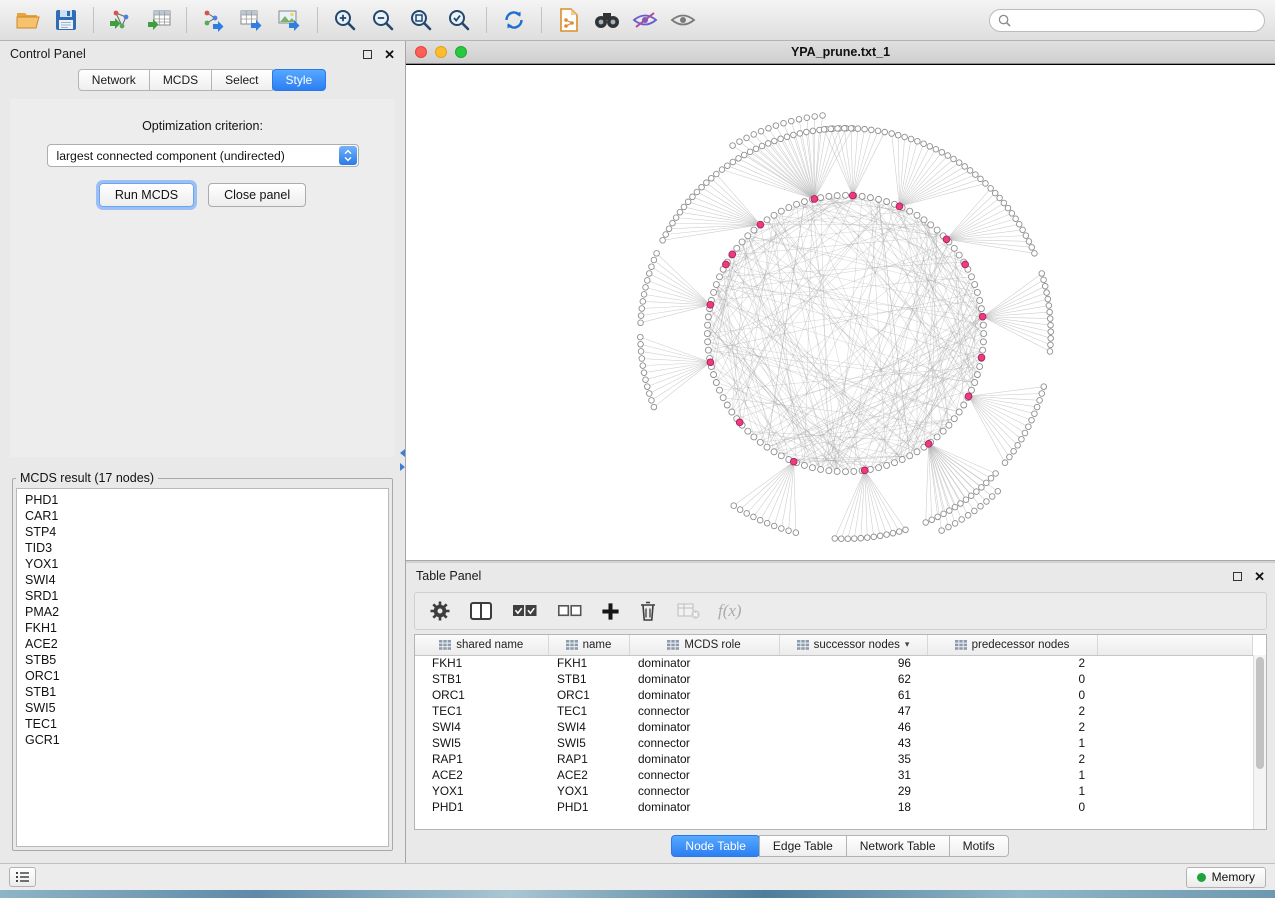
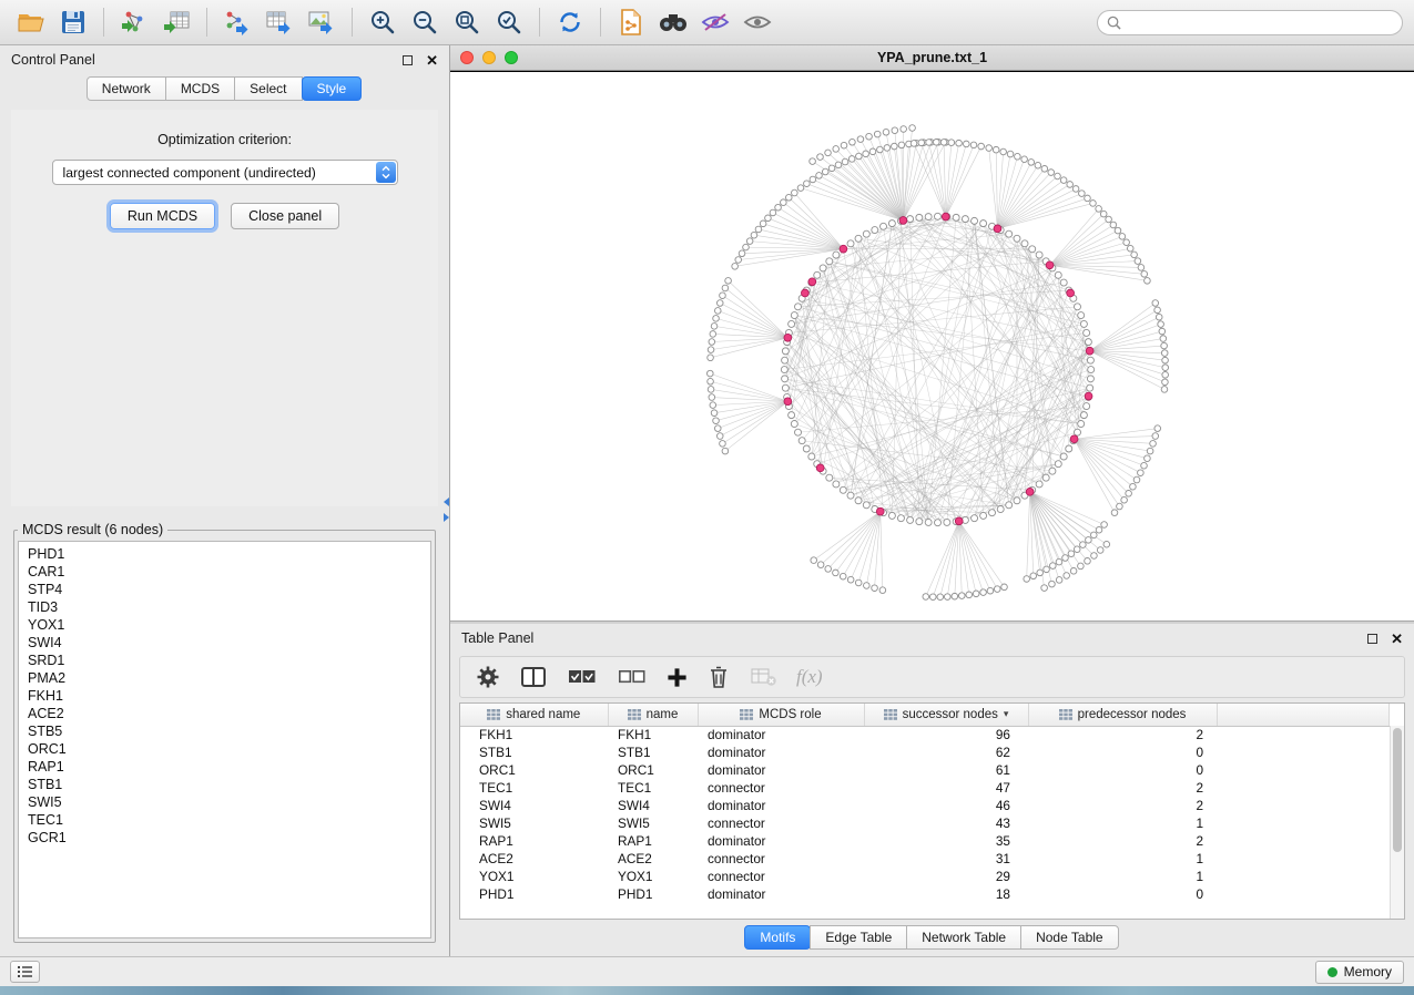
  Control Panel
  ✕
  Network
  MCDS
  Select
  Style
  Optimization criterion:
  largest connected component (undirected)
  Run MCDS
  Close panel
- MCDS result (17 nodes)
+ MCDS result (6 nodes)
  PHD1
  CAR1
  STP4
  TID3
  YOX1
  SWI4
  SRD1
  PMA2
  FKH1
  ACE2
  STB5
  ORC1
+ RAP1
  STB1
  SWI5
  TEC1
  GCR1
  YPA_prune.txt_1
  Table Panel
  ✕
  f(x)
  shared name	name	MCDS role	successor nodes ▾	predecessor nodes
  FKH1	FKH1	dominator	96	2
  STB1	STB1	dominator	62	0
  ORC1	ORC1	dominator	61	0
  TEC1	TEC1	connector	47	2
  SWI4	SWI4	dominator	46	2
  SWI5	SWI5	connector	43	1
  RAP1	RAP1	dominator	35	2
  ACE2	ACE2	connector	31	1
  YOX1	YOX1	connector	29	1
  PHD1	PHD1	dominator	18	0
- Node Table
+ Motifs
  Edge Table
  Network Table
- Motifs
+ Node Table
  Memory
